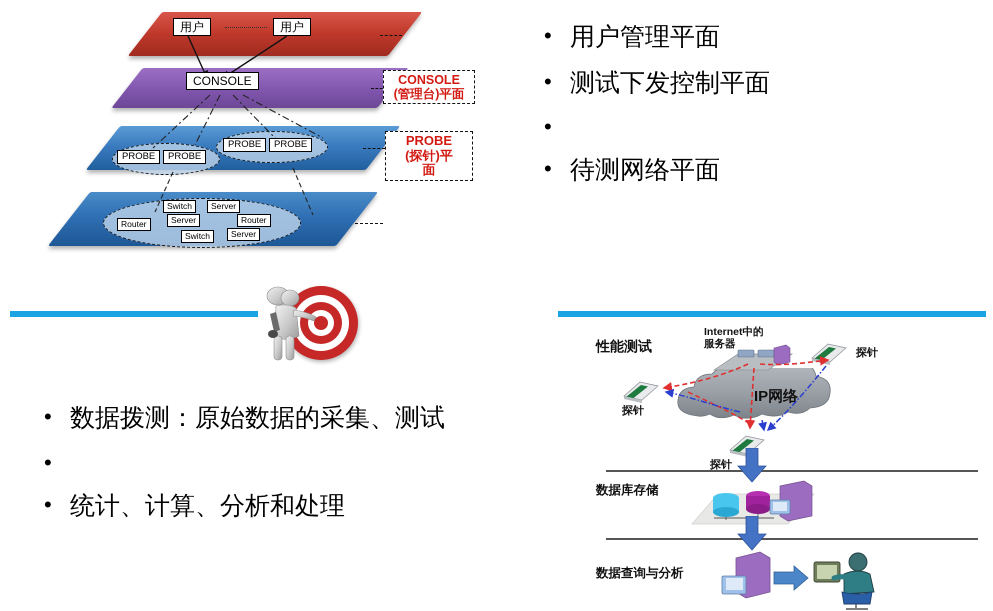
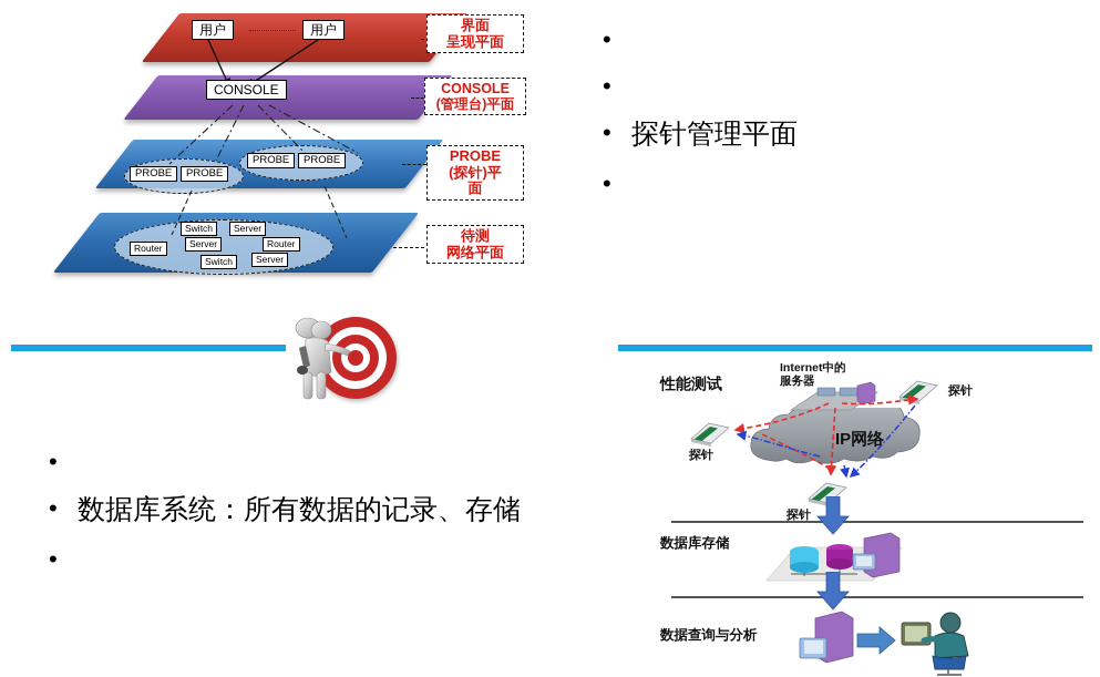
  用户
  用户
  CONSOLE
  PROBE
  PROBE
  PROBE
  PROBE
  Switch
  Server
  Server
  Router
  Router
  Switch
  Server
+ 界面
+ 呈现平面
  CONSOLE
  (管理台)平面
  PROBE
  (探针)平
  面
+ 待测
+ 网络平面
  •
- 用户管理平面
  •
- 测试下发控制平面
  •
+ 探针管理平面
  •
- 待测网络平面
  •
- 数据拨测：原始数据的采集、测试
  •
+ 数据库系统：所有数据的记录、存储
  •
- 统计、计算、分析和处理
  性能测试
  数据库存储
  数据查询与分析
  Internet中的
  服务器
  IP网络
  探针
  探针
  探针
